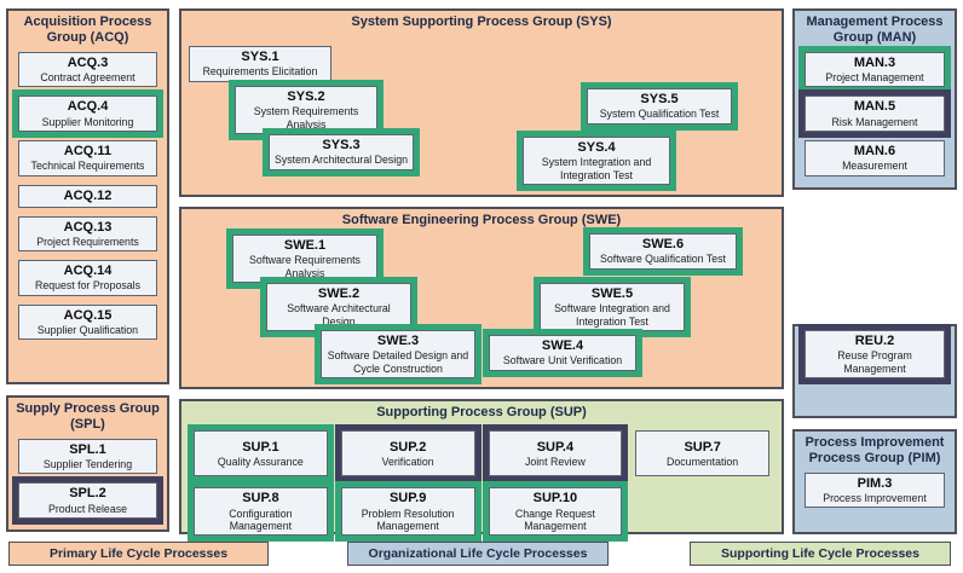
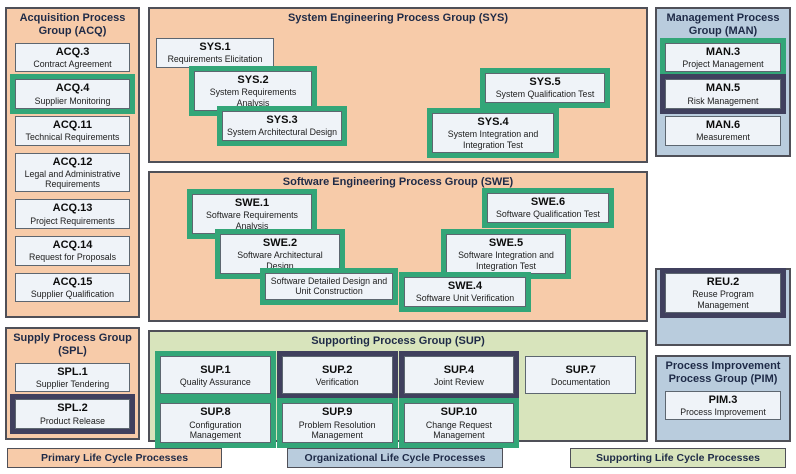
  Acquisition Process Group (ACQ)
  ACQ.3
  Contract Agreement
  ACQ.4
  Supplier Monitoring
  ACQ.11
  Technical Requirements
  ACQ.12
+ Legal and Administrative Requirements
  ACQ.13
  Project Requirements
  ACQ.14
  Request for Proposals
  ACQ.15
  Supplier Qualification
  Supply Process Group (SPL)
  SPL.1
  Supplier Tendering
  SPL.2
  Product Release
- System Supporting Process Group (SYS)
+ System Engineering Process Group (SYS)
  SYS.1
  Requirements Elicitation
  SYS.2
  System Requirements Analysis
  SYS.3
  System Architectural Design
  SYS.5
  System Qualification Test
  SYS.4
  System Integration and Integration Test
  Software Engineering Process Group (SWE)
  SWE.1
  Software Requirements Analysis
  SWE.2
  Software Architectural Design
- SWE.3
- Software Detailed Design and Cycle Construction
+ Software Detailed Design and Unit Construction
  SWE.6
  Software Qualification Test
  SWE.5
  Software Integration and Integration Test
  SWE.4
  Software Unit Verification
  Supporting Process Group (SUP)
  SUP.1
  Quality Assurance
  SUP.2
  Verification
  SUP.4
  Joint Review
  SUP.7
  Documentation
  SUP.8
  Configuration Management
  SUP.9
  Problem Resolution Management
  SUP.10
  Change Request Management
  Management Process Group (MAN)
  MAN.3
  Project Management
  MAN.5
  Risk Management
  MAN.6
  Measurement
  REU.2
  Reuse Program Management
  Process Improvement Process Group (PIM)
  PIM.3
  Process Improvement
  Primary Life Cycle Processes
  Organizational Life Cycle Processes
  Supporting Life Cycle Processes
